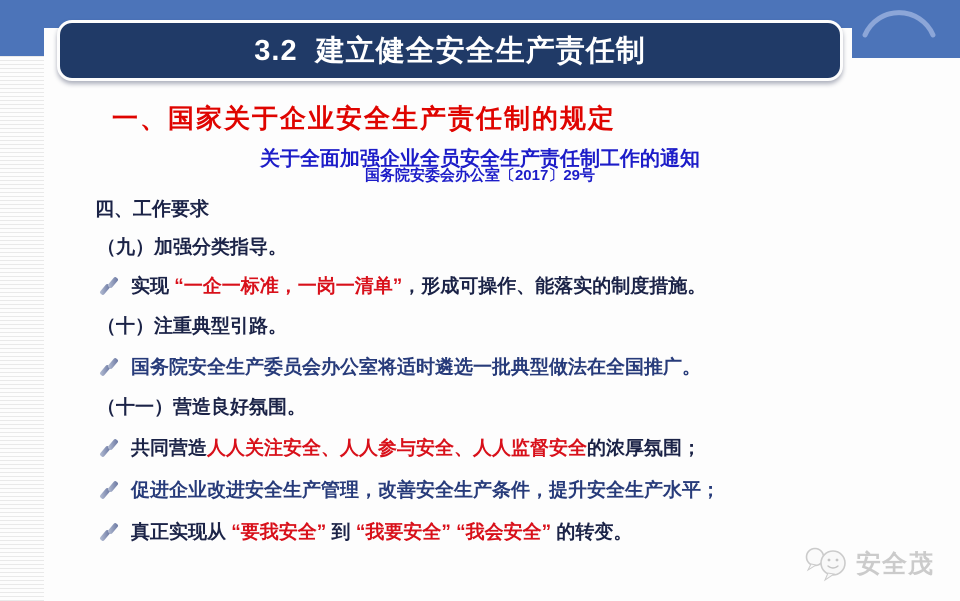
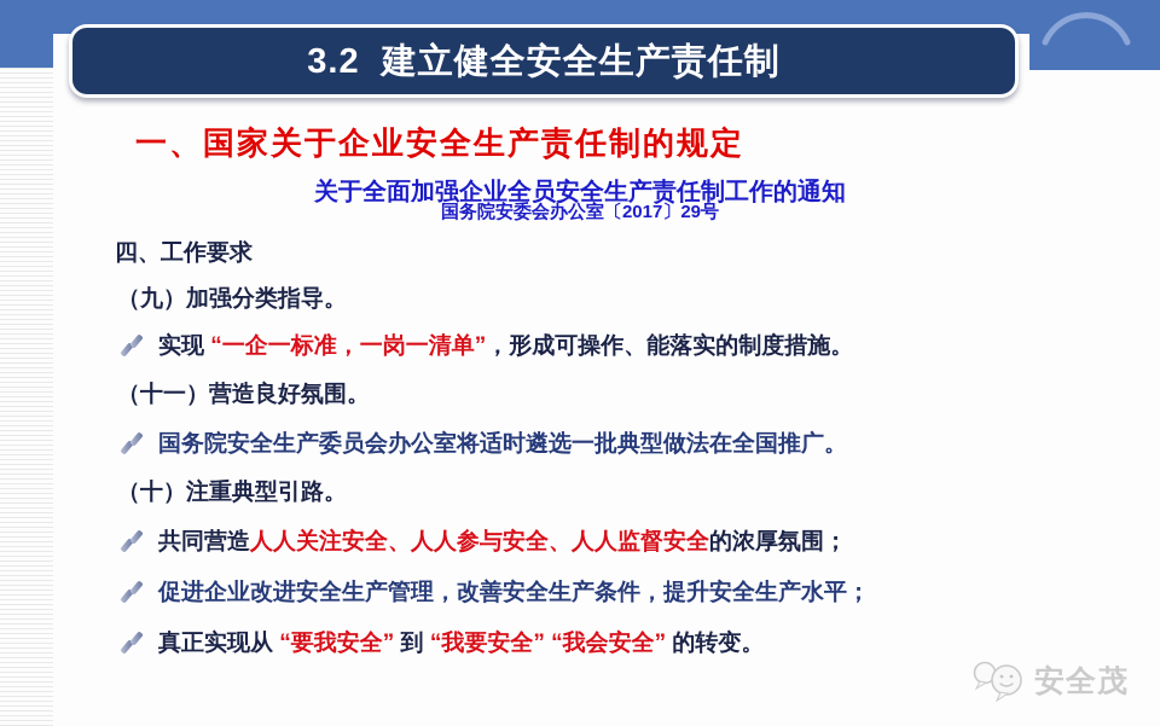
  3.2 建立健全安全生产责任制
  一、国家关于企业安全生产责任制的规定
  关于全面加强企业全员安全生产责任制工作的通知
  国务院安委会办公室〔2017〕29号
  四、工作要求
  （九）加强分类指导。
  实现 “一企一标准，一岗一清单”，形成可操作、能落实的制度措施。
- （十）注重典型引路。
+ （十一）营造良好氛围。
  国务院安全生产委员会办公室将适时遴选一批典型做法在全国推广。
- （十一）营造良好氛围。
+ （十）注重典型引路。
  共同营造人人关注安全、人人参与安全、人人监督安全的浓厚氛围；
  促进企业改进安全生产管理，改善安全生产条件，提升安全生产水平；
  真正实现从 “要我安全” 到 “我要安全” “我会安全” 的转变。
  安全茂
